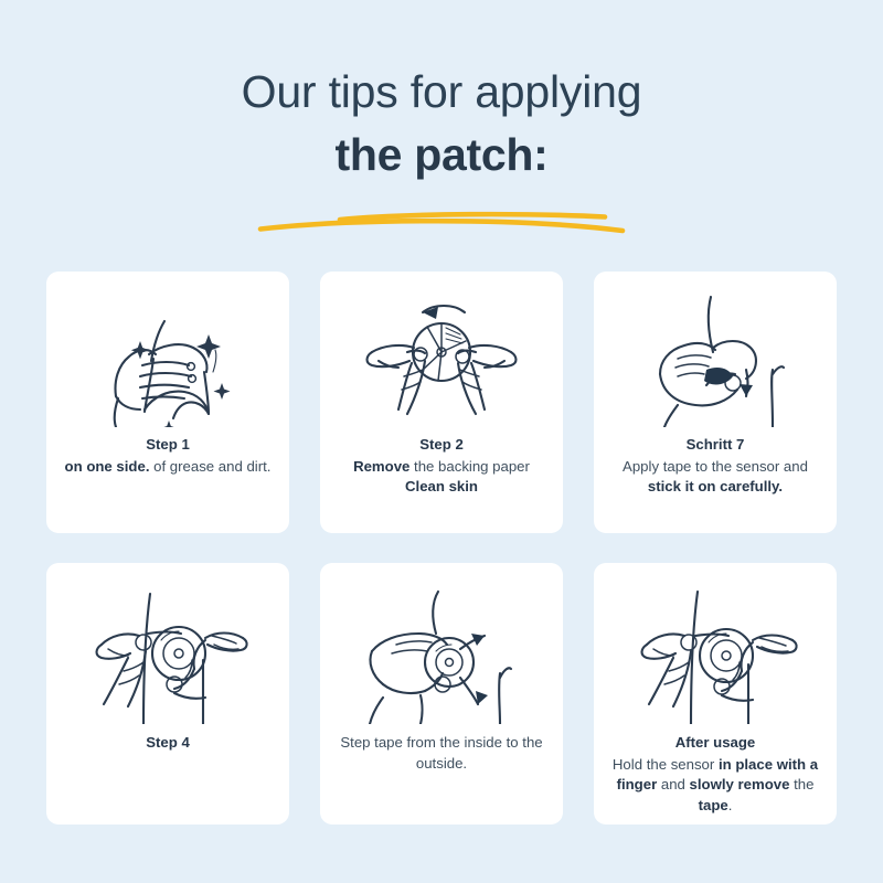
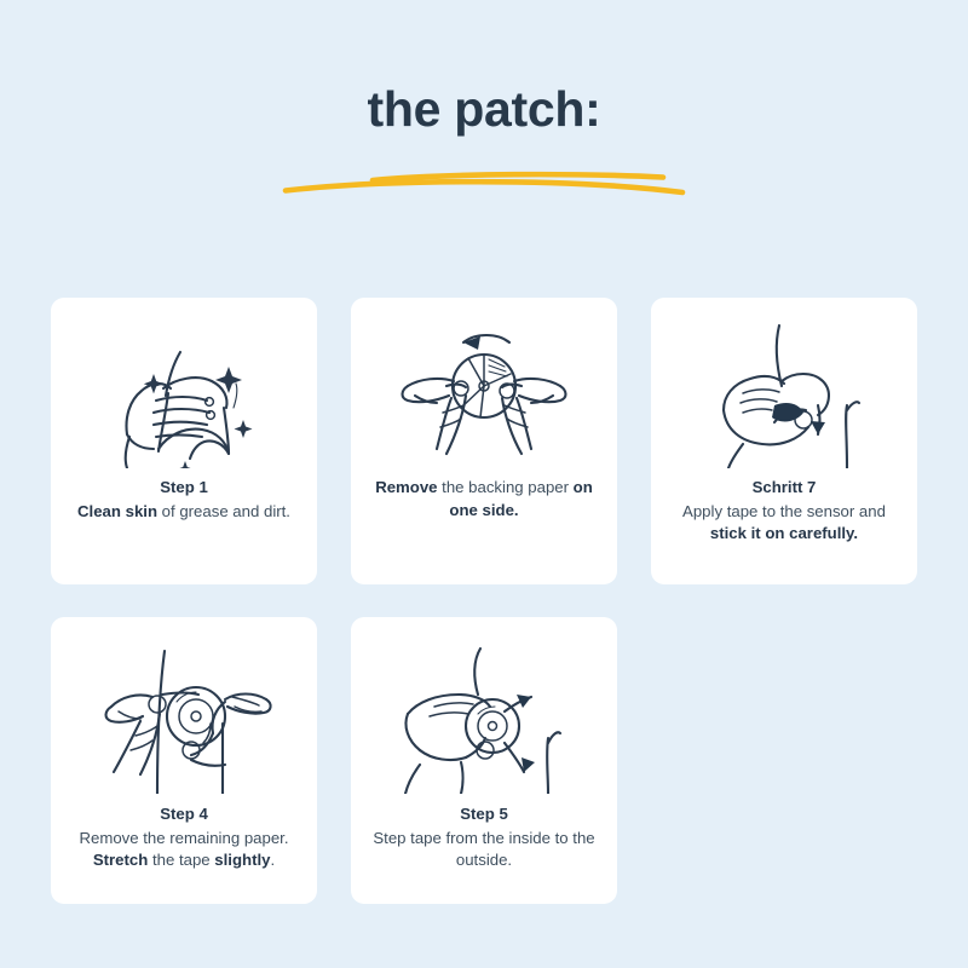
- Our tips for applying
  the patch:
  Step 1
- on one side. of grease and dirt.
+ Clean skin of grease and dirt.
- Step 2
- Remove the backing paper Clean skin
+ Remove the backing paper on one side.
  Schritt 7
  Apply tape to the sensor and stick it on carefully.
  Step 4
+ Remove the remaining paper. Stretch the tape slightly.
+ Step 5
  Step tape from the inside to the outside.
- After usage
- Hold the sensor in place with a finger and slowly remove the tape.
